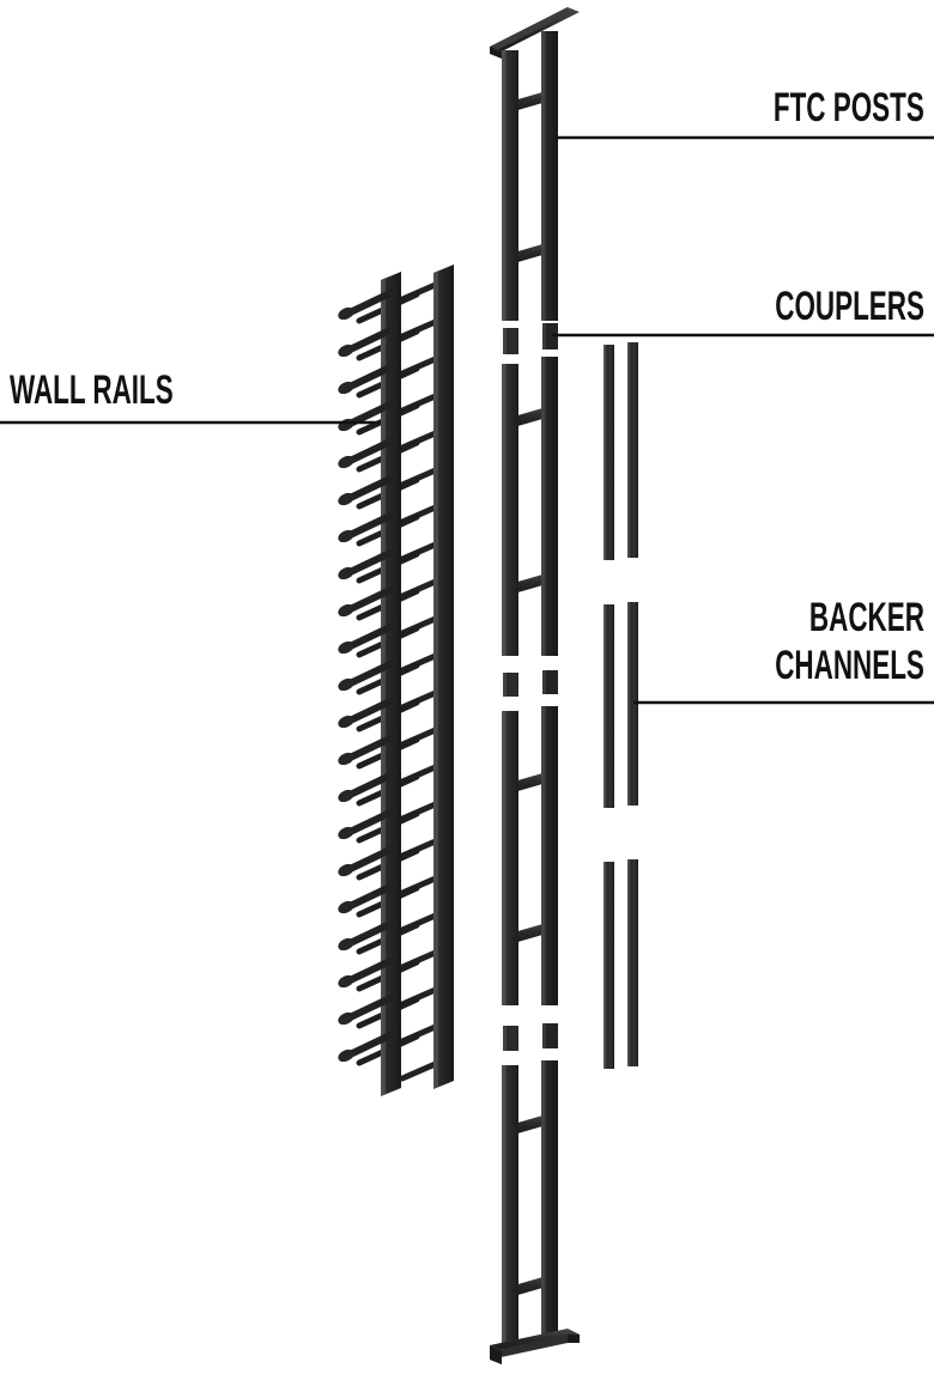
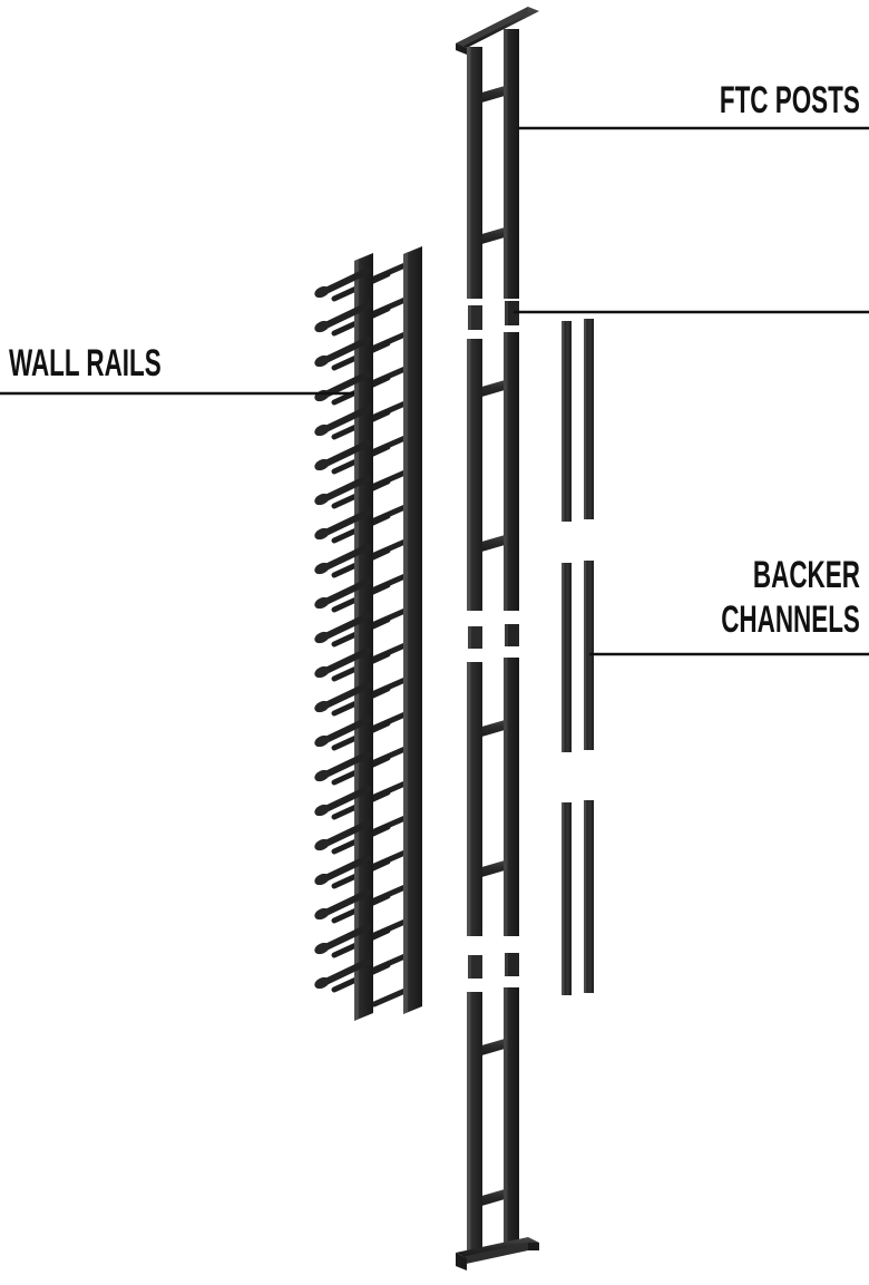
  FTC POSTS
- COUPLERS
  BACKER
  CHANNELS
  WALL RAILS
